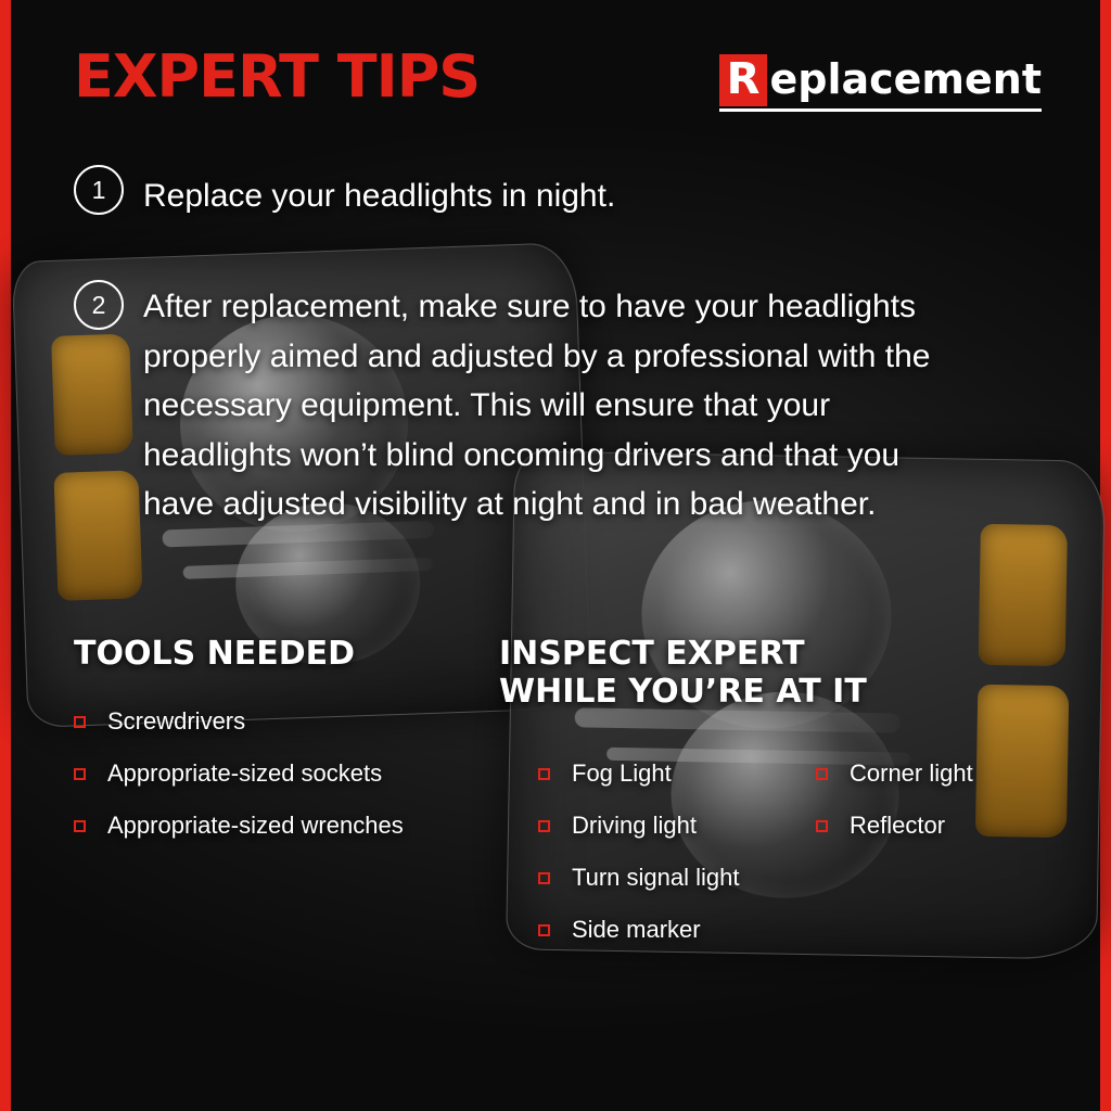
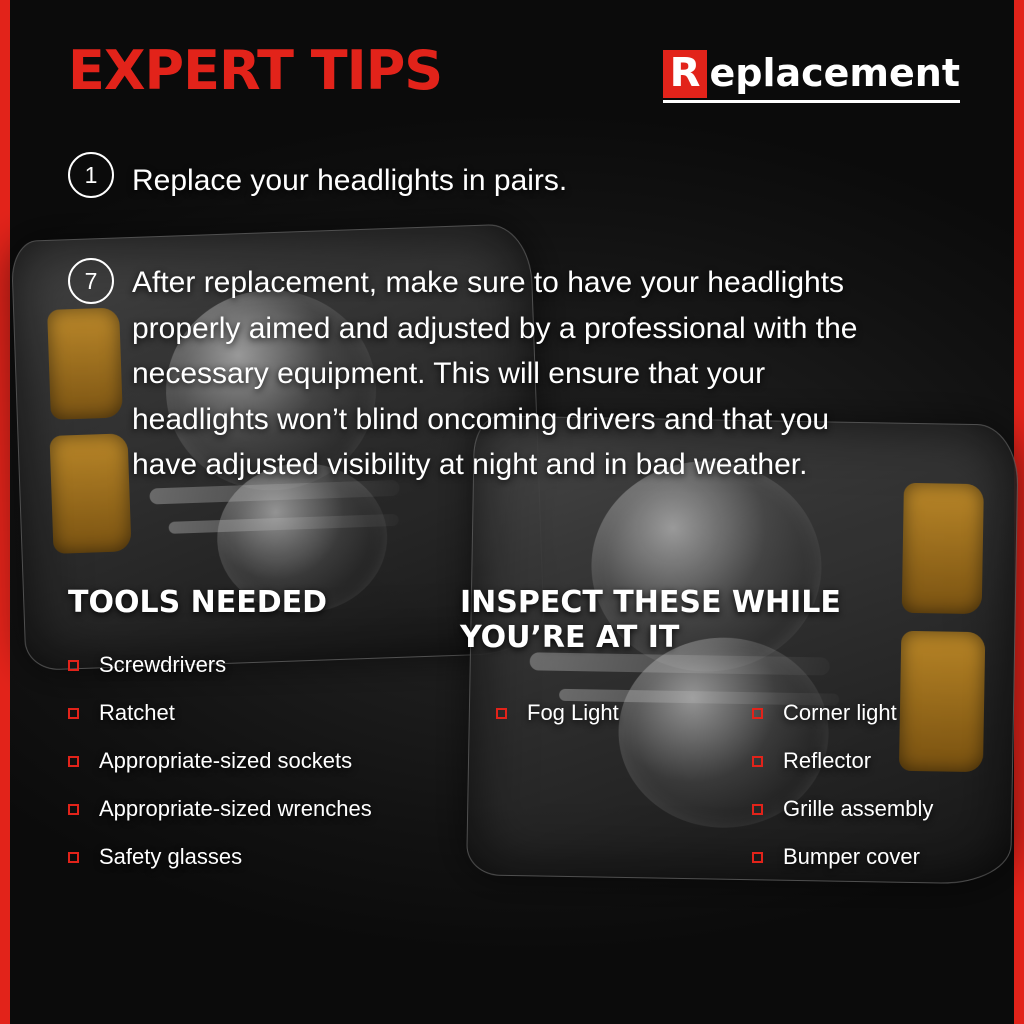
  EXPERT TIPS
  R
  eplacement
  1
- Replace your headlights in night.
+ Replace your headlights in pairs.
- 2
+ 7
  After replacement, make sure to have your headlights properly aimed and adjusted by a professional with the necessary equipment. This will ensure that your headlights won’t blind oncoming drivers and that you have adjusted visibility at night and in bad weather.
  TOOLS NEEDED
  Screwdrivers
+ Ratchet
  Appropriate-sized sockets
  Appropriate-sized wrenches
+ Safety glasses
- INSPECT EXPERT WHILE YOU’RE AT IT
+ INSPECT THESE WHILE YOU’RE AT IT
  Fog Light
- Driving light
- Turn signal light
- Side marker
  Corner light
  Reflector
+ Grille assembly
+ Bumper cover
